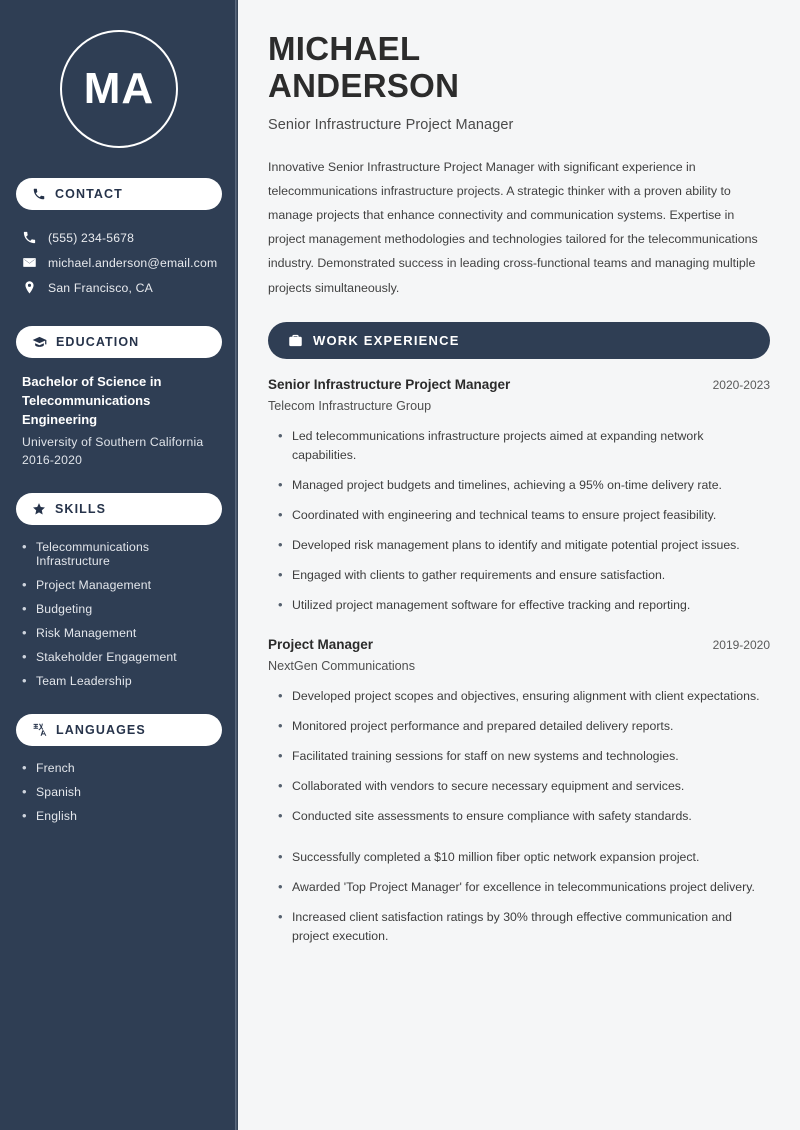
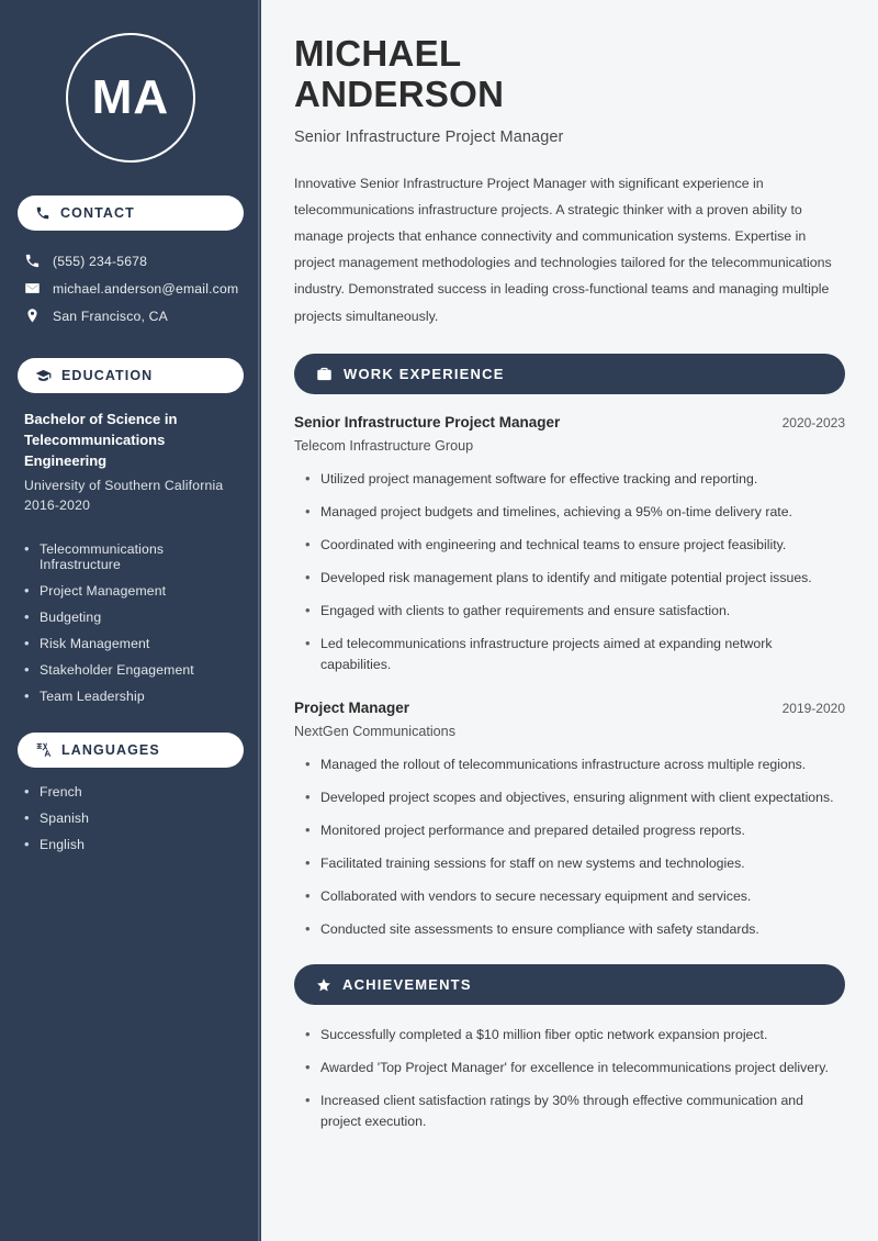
  MA
  CONTACT
  (555) 234-5678
  michael.anderson@email.com
  San Francisco, CA
  EDUCATION
  Bachelor of Science in Telecommunications Engineering
  University of Southern California
  2016-2020
- SKILLS
  Telecommunications Infrastructure
  Project Management
  Budgeting
  Risk Management
  Stakeholder Engagement
  Team Leadership
  LANGUAGES
  French
  Spanish
  English
  MICHAEL
  ANDERSON
  Senior Infrastructure Project Manager
  Innovative Senior Infrastructure Project Manager with significant experience in telecommunications infrastructure projects. A strategic thinker with a proven ability to manage projects that enhance connectivity and communication systems. Expertise in project management methodologies and technologies tailored for the telecommunications industry. Demonstrated success in leading cross-functional teams and managing multiple projects simultaneously.
  WORK EXPERIENCE
  Senior Infrastructure Project Manager
  2020-2023
  Telecom Infrastructure Group
- Led telecommunications infrastructure projects aimed at expanding network capabilities.
+ Utilized project management software for effective tracking and reporting.
  Managed project budgets and timelines, achieving a 95% on-time delivery rate.
  Coordinated with engineering and technical teams to ensure project feasibility.
  Developed risk management plans to identify and mitigate potential project issues.
  Engaged with clients to gather requirements and ensure satisfaction.
- Utilized project management software for effective tracking and reporting.
+ Led telecommunications infrastructure projects aimed at expanding network capabilities.
  Project Manager
  2019-2020
  NextGen Communications
+ Managed the rollout of telecommunications infrastructure across multiple regions.
  Developed project scopes and objectives, ensuring alignment with client expectations.
- Monitored project performance and prepared detailed delivery reports.
+ Monitored project performance and prepared detailed progress reports.
  Facilitated training sessions for staff on new systems and technologies.
  Collaborated with vendors to secure necessary equipment and services.
  Conducted site assessments to ensure compliance with safety standards.
+ ACHIEVEMENTS
  Successfully completed a $10 million fiber optic network expansion project.
  Awarded 'Top Project Manager' for excellence in telecommunications project delivery.
  Increased client satisfaction ratings by 30% through effective communication and project execution.
